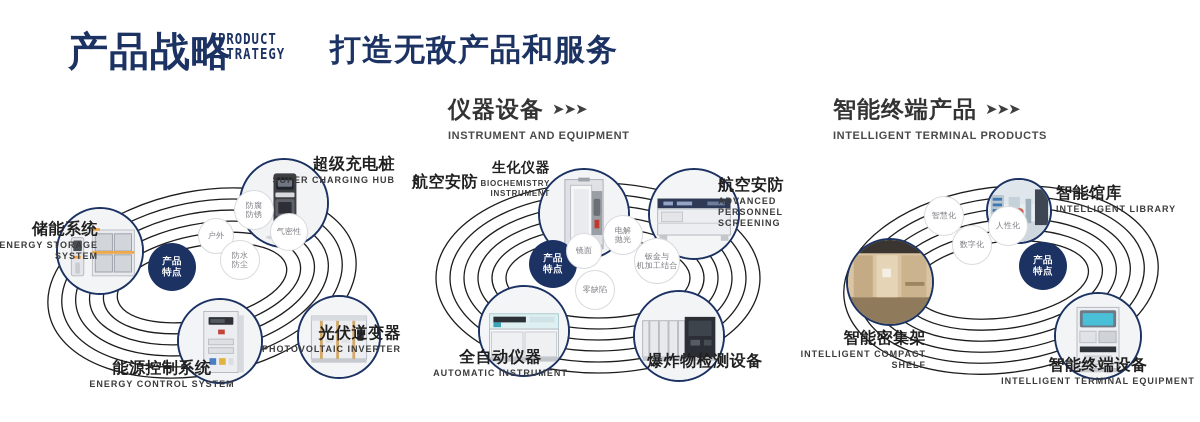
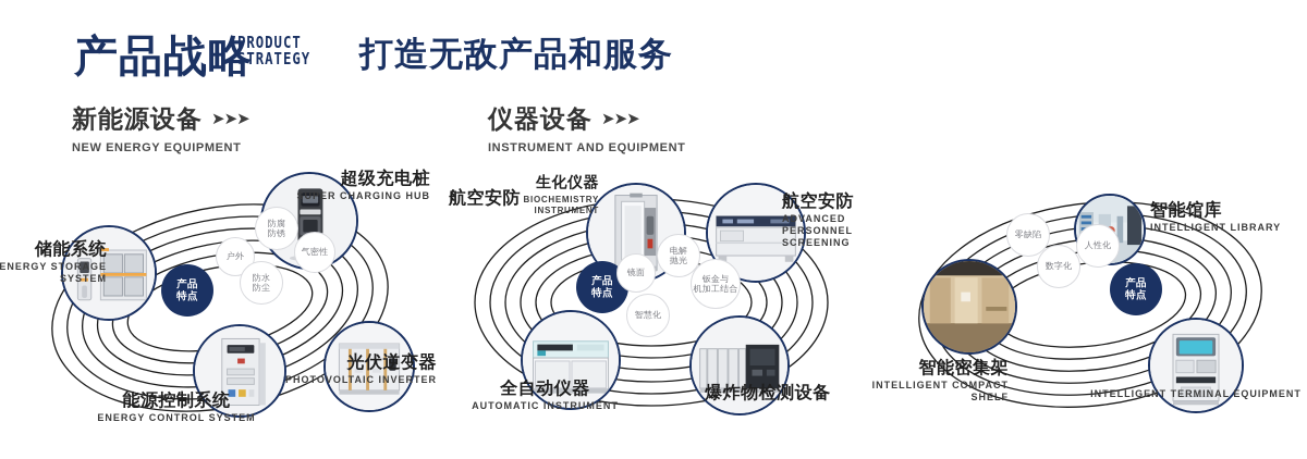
  产品战略
  PRODUCT
  STRATEGY
  打造无敌产品和服务
+ 新能源设备 ➤➤➤
+ NEW ENERGY EQUIPMENT
  仪器设备 ➤➤➤
  INSTRUMENT AND EQUIPMENT
- 智能终端产品 ➤➤➤
- INTELLIGENT TERMINAL PRODUCTS
  产品
  特点
  户外
  防腐
  防锈
  防水
  防尘
  气密性
  储能系统
  ENERGY STORAGE SYSTEM
  超级充电桩
  SUPER CHARGING HUB
  光伏逆变器
  PHOTOVOLTAIC INVERTER
  能源控制系统
  ENERGY CONTROL SYSTEM
  产品
  特点
  镜面
  电解
  抛光
  钣金与
  机加工结合
- 零缺陷
+ 智慧化
  航空安防
  生化仪器
  BIOCHEMISTRY INSTRUMENT
  航空安防
  ADVANCED PERSONNEL SCREENING
  全自动仪器
  AUTOMATIC INSTRUMENT
  爆炸物检测设备
- 智慧化
+ 零缺陷
  数字化
  人性化
  产品
  特点
  智能馆库
  INTELLIGENT LIBRARY
  智能密集架
  INTELLIGENT COMPACT SHELF
- 智能终端设备
  INTELLIGENT TERMINAL EQUIPMENT
